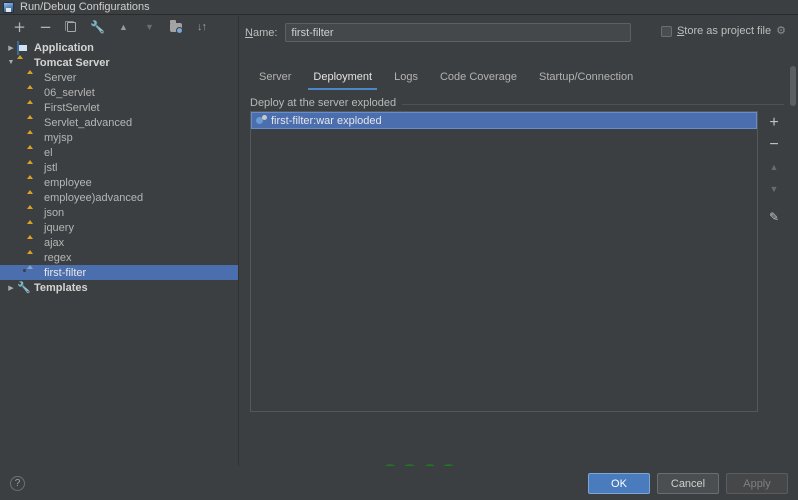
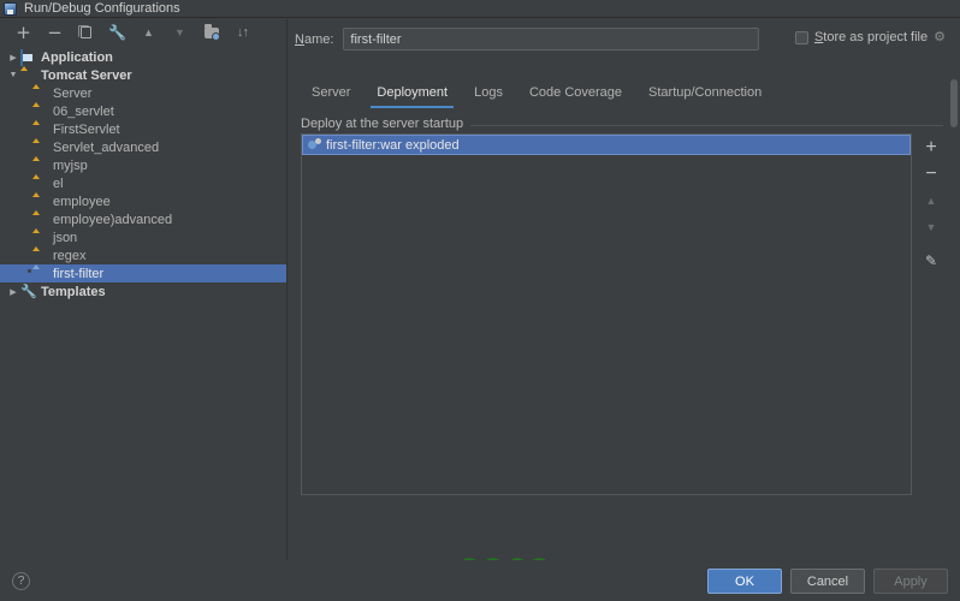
  Run/Debug Configurations
  +
  −
  🔧
  ▲
  ▼
  ↓↑
  Application
  Tomcat Server
  Server
  06_servlet
  FirstServlet
  Servlet_advanced
  myjsp
  el
- jstl
  employee
  employee)advanced
  json
- jquery
- ajax
  regex
  first-filter
  🔧
  Templates
  Name:
  first-filter
  Store as project file
  ⚙
  Server
  Deployment
  Logs
  Code Coverage
  Startup/Connection
- Deploy at the server exploded
+ Deploy at the server startup
  first-filter:war exploded
  +
  −
  ▲
  ▼
  ✎
  ?
  OK
  Cancel
  Apply
